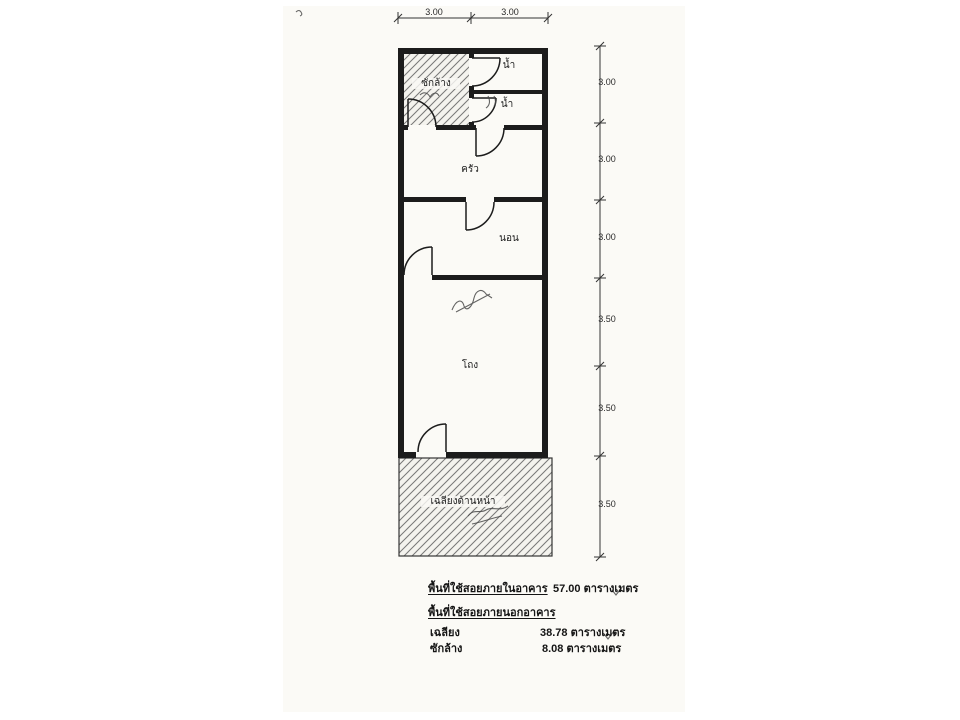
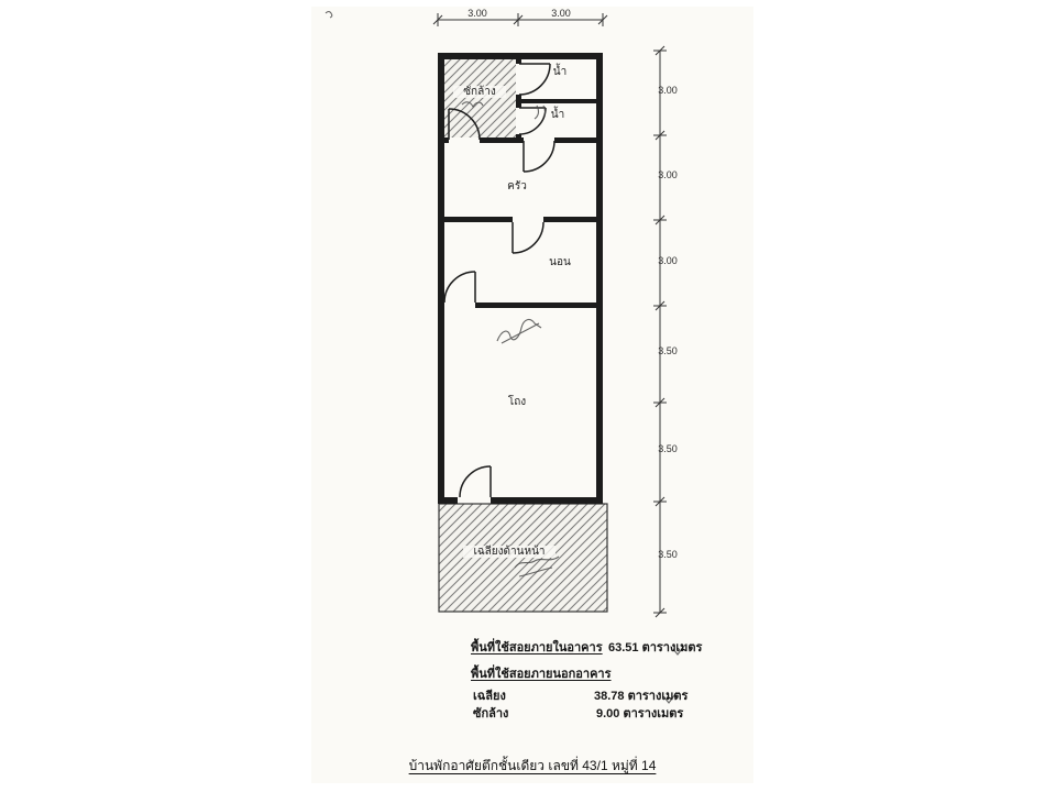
  3.00
  3.00
  3.00
  3.00
  3.00
  3.50
  3.50
  3.50
  ซักล้าง
  น้ำ
  น้ำ
  ครัว
  นอน
  โถง
  เฉลียงด้านหน้า
  พื้นที่ใช้สอยภายในอาคาร
- 57.00 ตารางเมตร
+ 63.51 ตารางเมตร
  พื้นที่ใช้สอยภายนอกอาคาร
  เฉลียง
  38.78 ตารางเมตร
  ซักล้าง
- 8.08 ตารางเมตร
+ 9.00 ตารางเมตร
+ บ้านพักอาศัยตึกชั้นเดียว เลขที่ 43/1 หมู่ที่ 14
